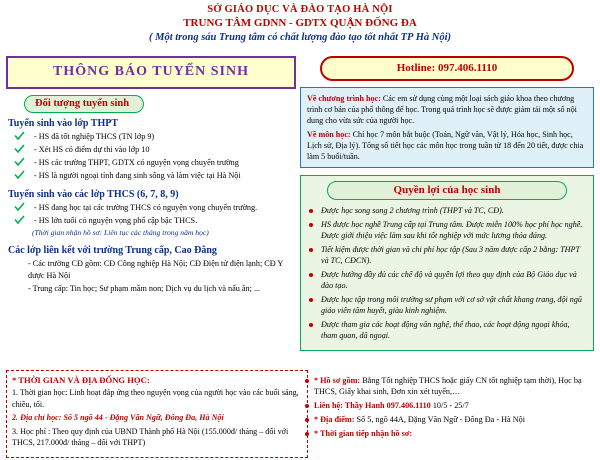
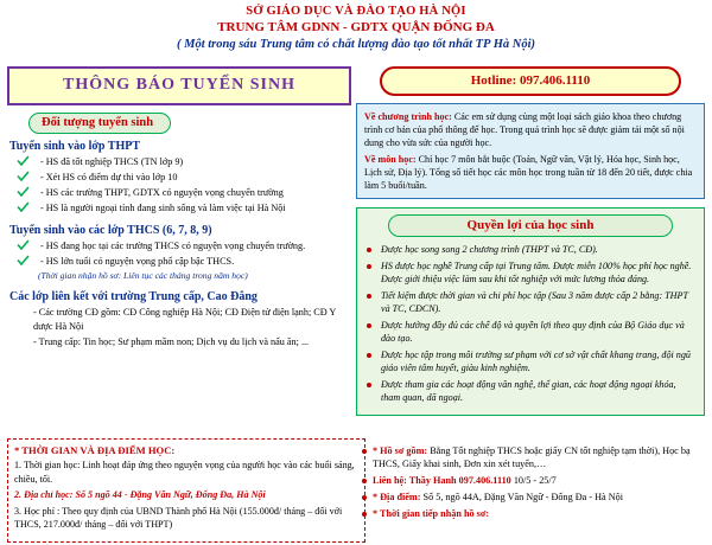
  SỞ GIÁO DỤC VÀ ĐÀO TẠO HÀ NỘI
  TRUNG TÂM GDNN - GDTX QUẬN ĐỐNG ĐA
  ( Một trong sáu Trung tâm có chất lượng đào tạo tốt nhất TP Hà Nội)
  THÔNG BÁO TUYỂN SINH
  Đối tượng tuyển sinh
  Tuyển sinh vào lớp THPT
  - HS đã tốt nghiệp THCS (TN lớp 9)
  - Xét HS có điểm dự thi vào lớp 10
  - HS các trường THPT, GDTX có nguyện vọng chuyển trường
  - HS là người ngoại tỉnh đang sinh sống và làm việc tại Hà Nội
  Tuyển sinh vào các lớp THCS (6, 7, 8, 9)
  - HS đang học tại các trường THCS có nguyện vọng chuyển trường.
  - HS lớn tuổi có nguyện vọng phổ cập bậc THCS.
  (Thời gian nhận hồ sơ: Liên tục các tháng trong năm học)
  Các lớp liên kết với trường Trung cấp, Cao Đẳng
  - Các trường CĐ gồm: CĐ Công nghiệp Hà Nội; CĐ Điện tử điện lạnh; CĐ Y dược Hà Nội
  - Trung cấp: Tin học; Sư phạm mầm non; Dịch vụ du lịch và nấu ăn; ...
  Hotline: 097.406.1110
  Về chương trình học: Các em sử dụng cùng một loại sách giáo khoa theo chương trình cơ bản của phổ thông để học. Trong quá trình học sẽ được giảm tải một số nội dung cho vừa sức của người học.
  Về môn học: Chỉ học 7 môn bắt buộc (Toán, Ngữ văn, Vật lý, Hóa học, Sinh học, Lịch sử, Địa lý). Tổng số tiết học các môn học trong tuần từ 18 đến 20 tiết, được chia làm 5 buổi/tuần.
  Quyền lợi của học sinh
  Được học song song 2 chương trình (THPT và TC, CĐ).
  HS được học nghề Trung cấp tại Trung tâm. Được miễn 100% học phí học nghề. Được giới thiệu việc làm sau khi tốt nghiệp với mức lương thỏa đáng.
  Tiết kiệm được thời gian và chi phí học tập (Sau 3 năm được cấp 2 bằng: THPT và TC, CĐCN).
  Được hưởng đầy đủ các chế độ và quyền lợi theo quy định của Bộ Giáo dục và đào tạo.
  Được học tập trong môi trường sư phạm với cơ sở vật chất khang trang, đội ngũ giáo viên tâm huyết, giàu kinh nghiệm.
- Được tham gia các hoạt động văn nghệ, thể thao, các hoạt động ngoại khóa, tham quan, dã ngoại.
+ Được tham gia các hoạt động văn nghệ, thể gian, các hoạt động ngoại khóa, tham quan, dã ngoại.
- * THỜI GIAN VÀ ĐỊA ĐỐNG HỌC:
+ * THỜI GIAN VÀ ĐỊA ĐIỂM HỌC:
  1. Thời gian học: Linh hoạt đáp ứng theo nguyện vọng của người học vào các buổi sáng, chiều, tối.
  2. Địa chỉ học: Số 5 ngõ 44 - Đặng Văn Ngữ, Đống Đa, Hà Nội
  3. Học phí : Theo quy định của UBND Thành phố Hà Nội (155.000đ/ tháng – đối với THCS, 217.000đ/ tháng – đối với THPT)
  * Hồ sơ gồm: Bằng Tốt nghiệp THCS hoặc giấy CN tốt nghiệp tạm thời), Học bạ THCS, Giấy khai sinh, Đơn xin xét tuyển,…
  Liên hệ: Thầy Hanh 097.406.1110 10/5 - 25/7
  * Địa điểm: Số 5, ngõ 44A, Đặng Văn Ngữ - Đống Đa - Hà Nội
  * Thời gian tiếp nhận hồ sơ:
